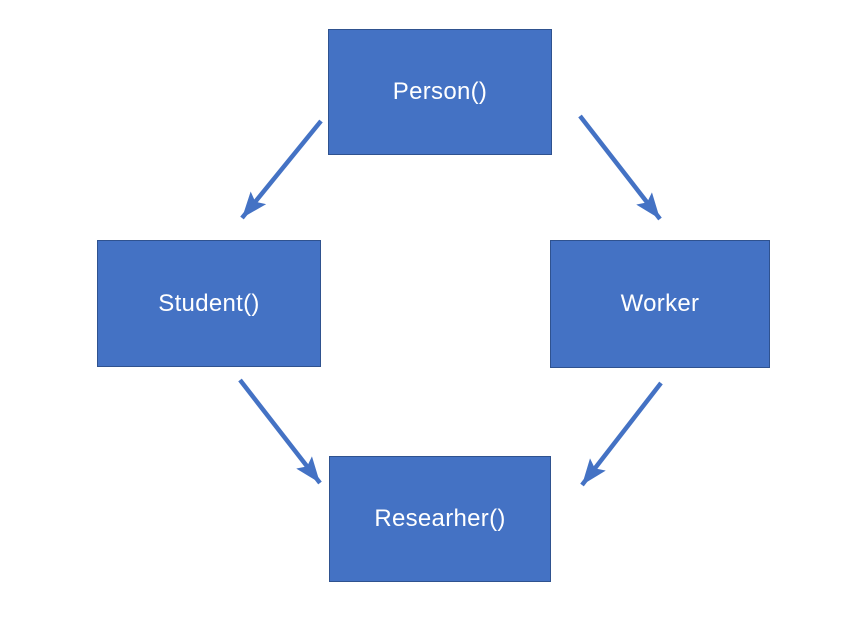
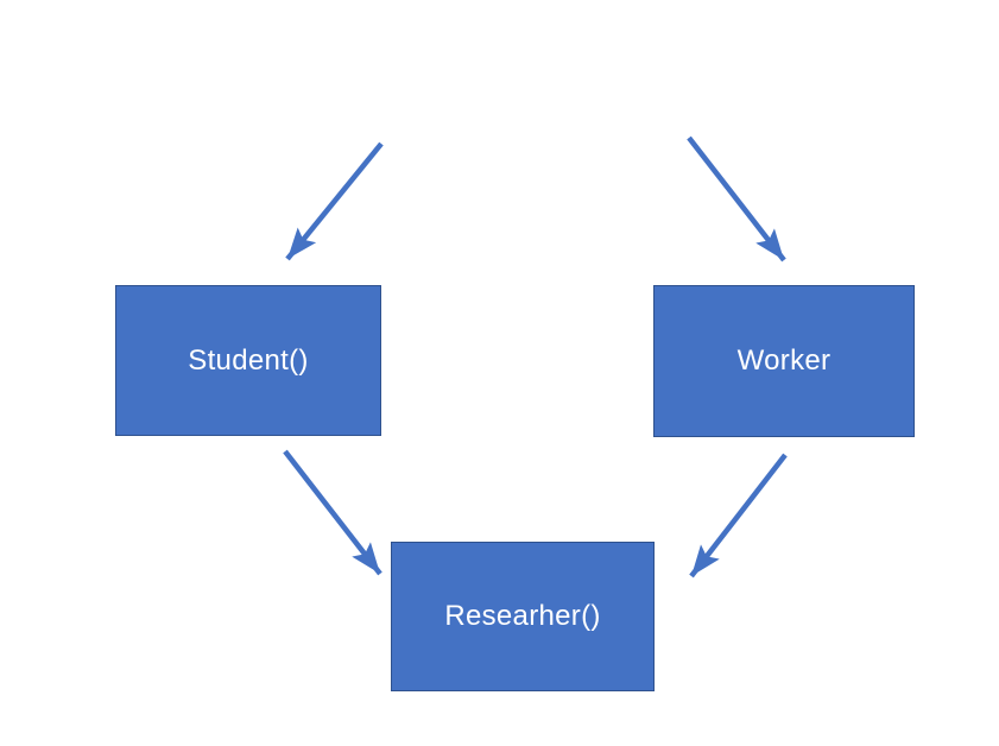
- Person()
  Student()
  Worker
  Researher()
